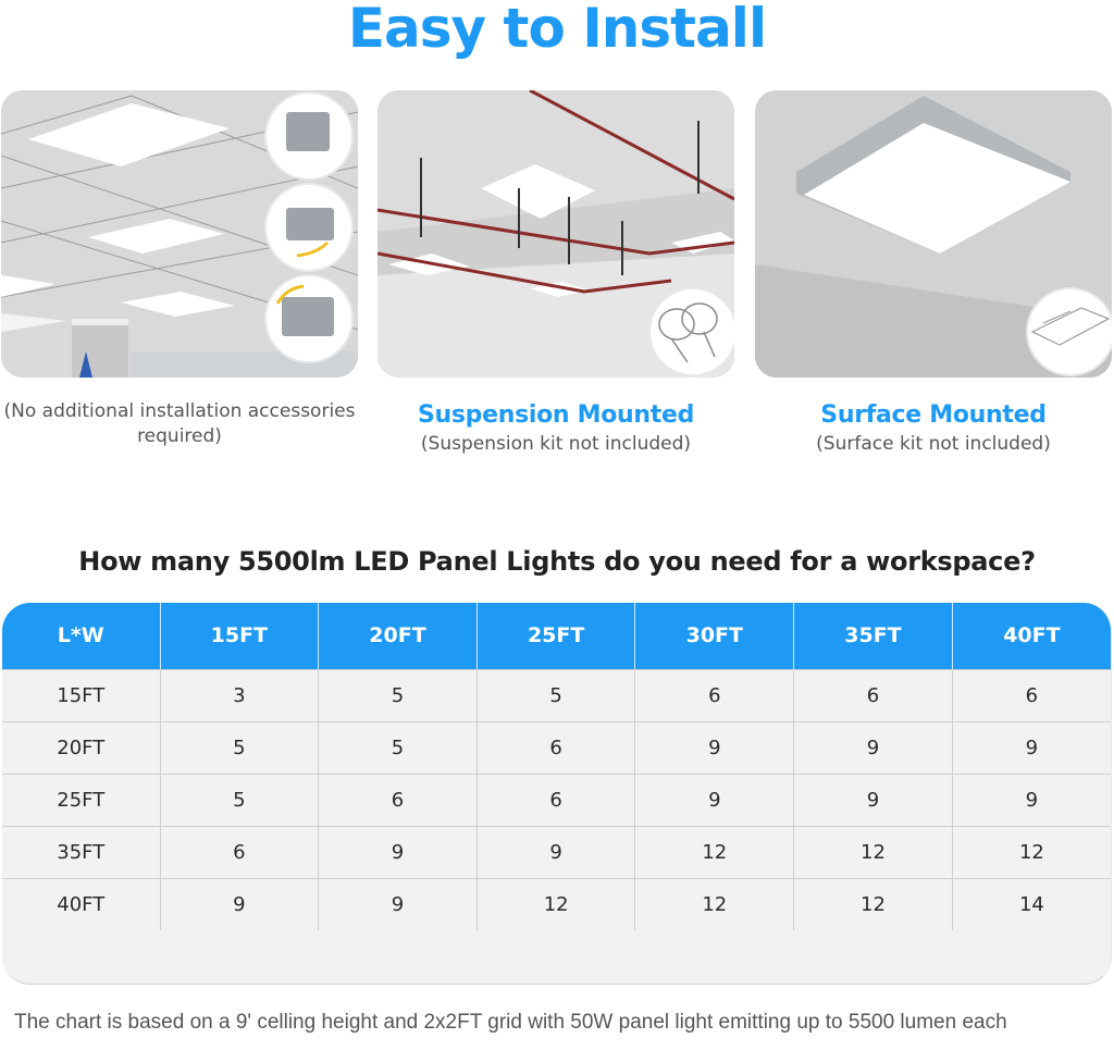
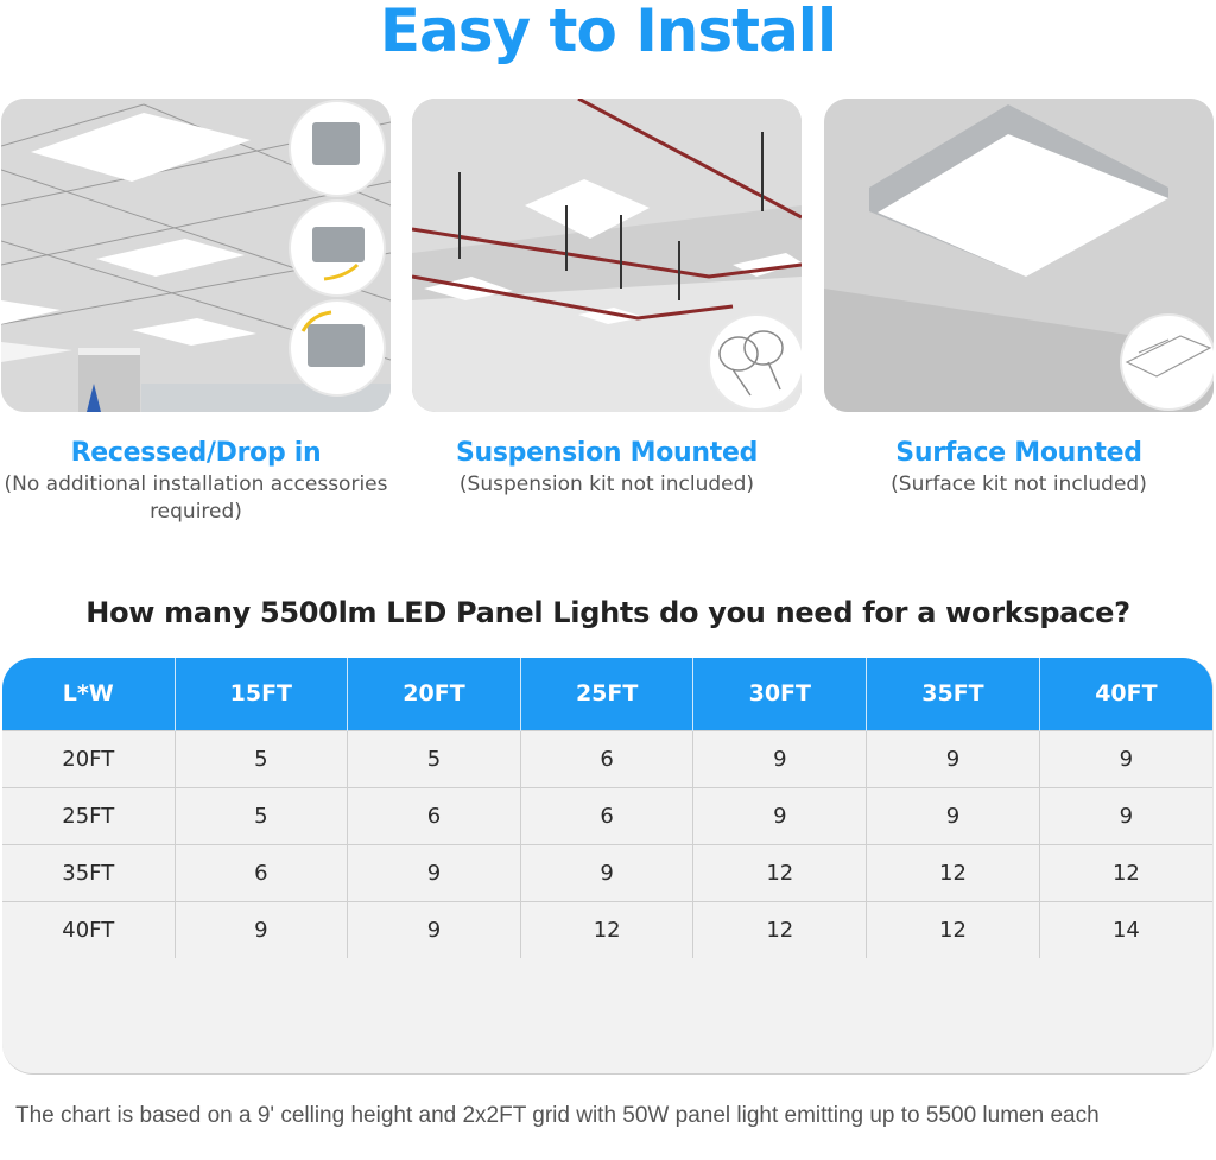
  Easy to Install
+ Recessed/Drop in
  (No additional installation accessories required)
  Suspension Mounted
  (Suspension kit not included)
  Surface Mounted
  (Surface kit not included)
  How many 5500lm LED Panel Lights do you need for a workspace?
  L*W	15FT	20FT	25FT	30FT	35FT	40FT
- 15FT	3	5	5	6	6	6
  20FT	5	5	6	9	9	9
  25FT	5	6	6	9	9	9
  35FT	6	9	9	12	12	12
  40FT	9	9	12	12	12	14
  The chart is based on a 9' celling height and 2x2FT grid with 50W panel light emitting up to 5500 lumen each
